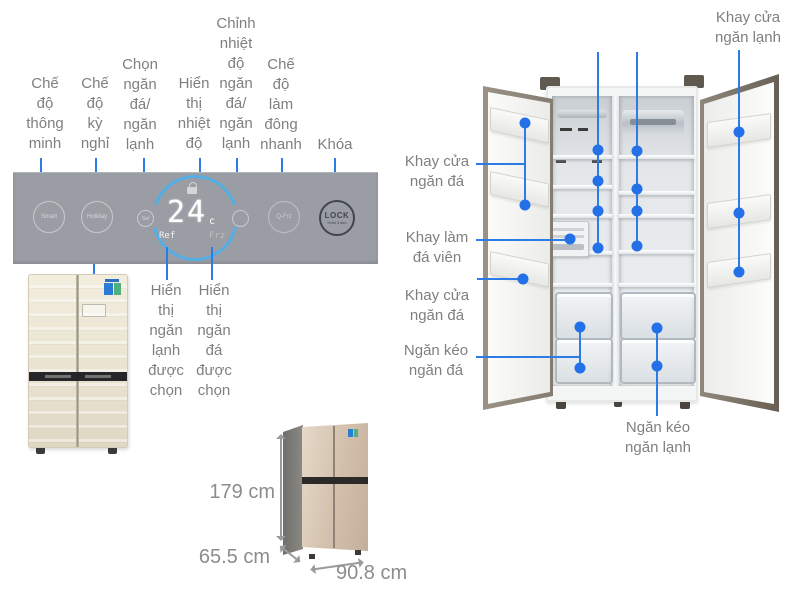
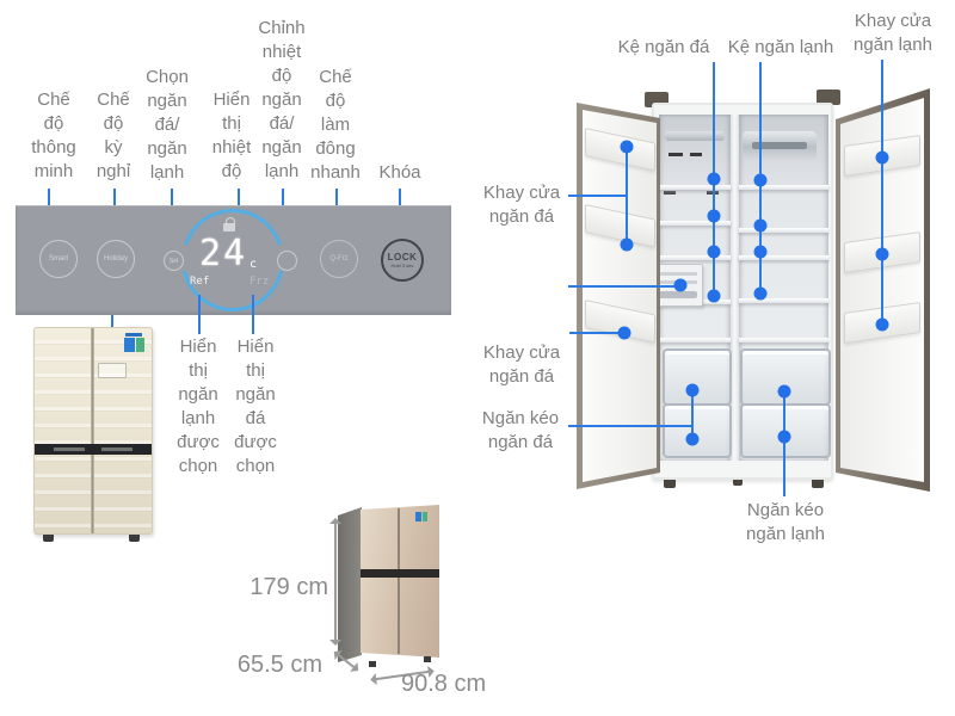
  Chế
  độ
  thông
  minh
  Chế
  độ
  kỳ
  nghỉ
  Chọn
  ngăn
  đá/
  ngăn
  lạnh
  Hiển
  thị
  nhiệt
  độ
  Chỉnh
  nhiệt
  độ
  ngăn
  đá/
  ngăn
  lạnh
  Chế
  độ
  làm
  đông
  nhanh
  Khóa
  24
  c
  Ref
  Frz
  LOCK
  Hiển
  thị
  ngăn
  lạnh
  được
  chọn
  Hiển
  thị
  ngăn
  đá
  được
  chọn
  179 cm
  65.5 cm
  90.8 cm
+ Kệ ngăn đá
+ Kệ ngăn lạnh
  Khay cửa
  ngăn lạnh
  Khay cửa
  ngăn đá
- Khay làm
- đá viên
  Khay cửa
  ngăn đá
  Ngăn kéo
  ngăn đá
  Ngăn kéo
  ngăn lạnh
